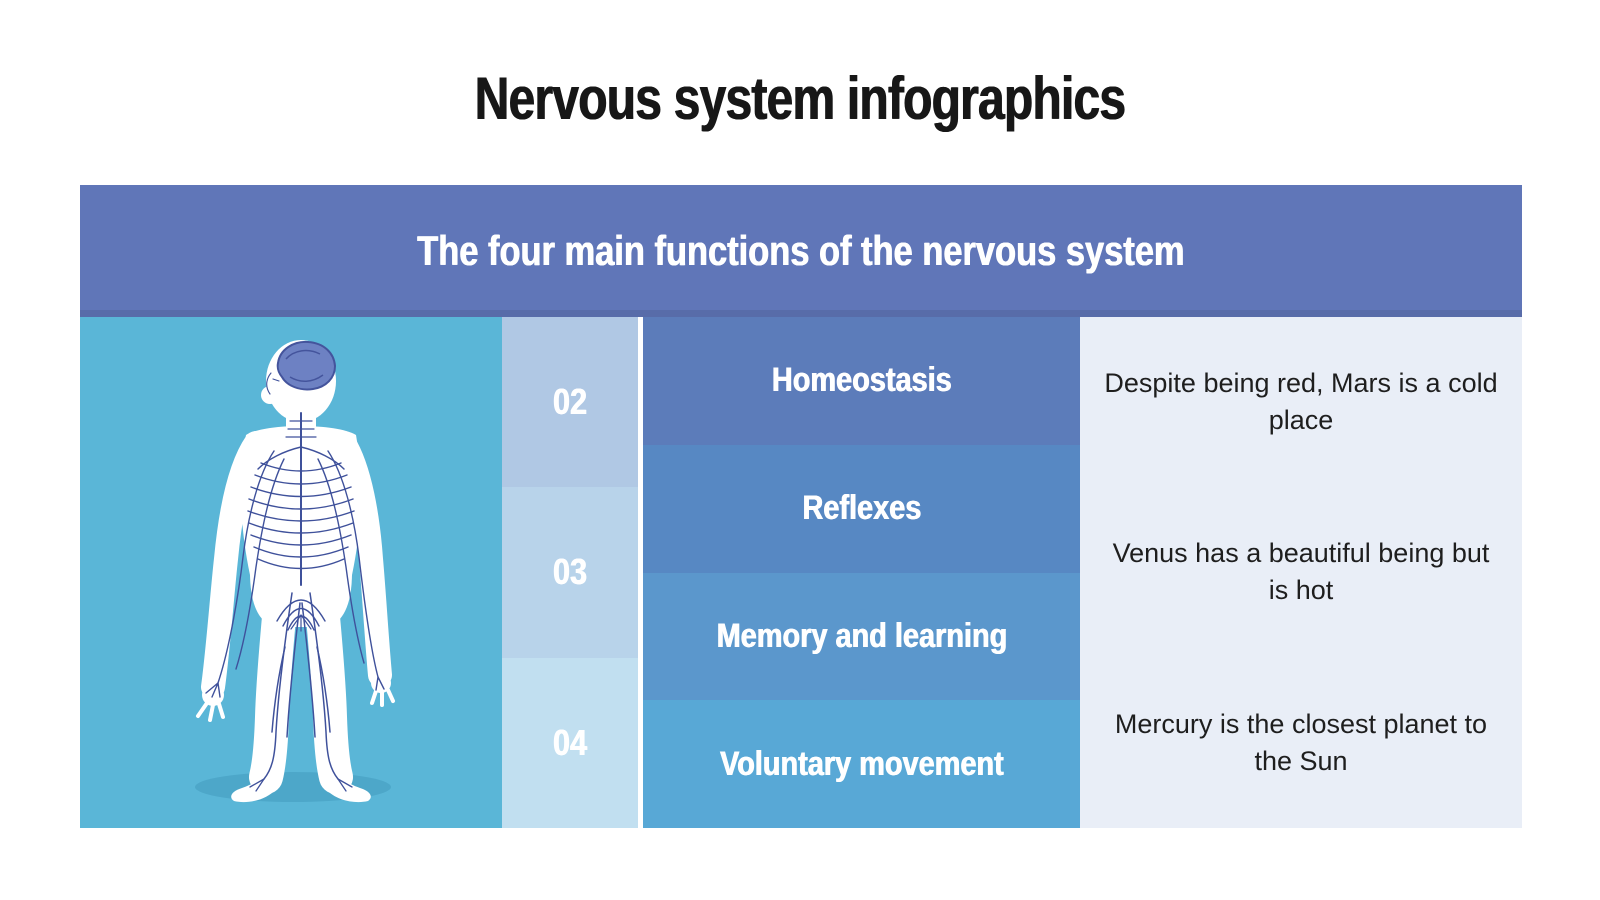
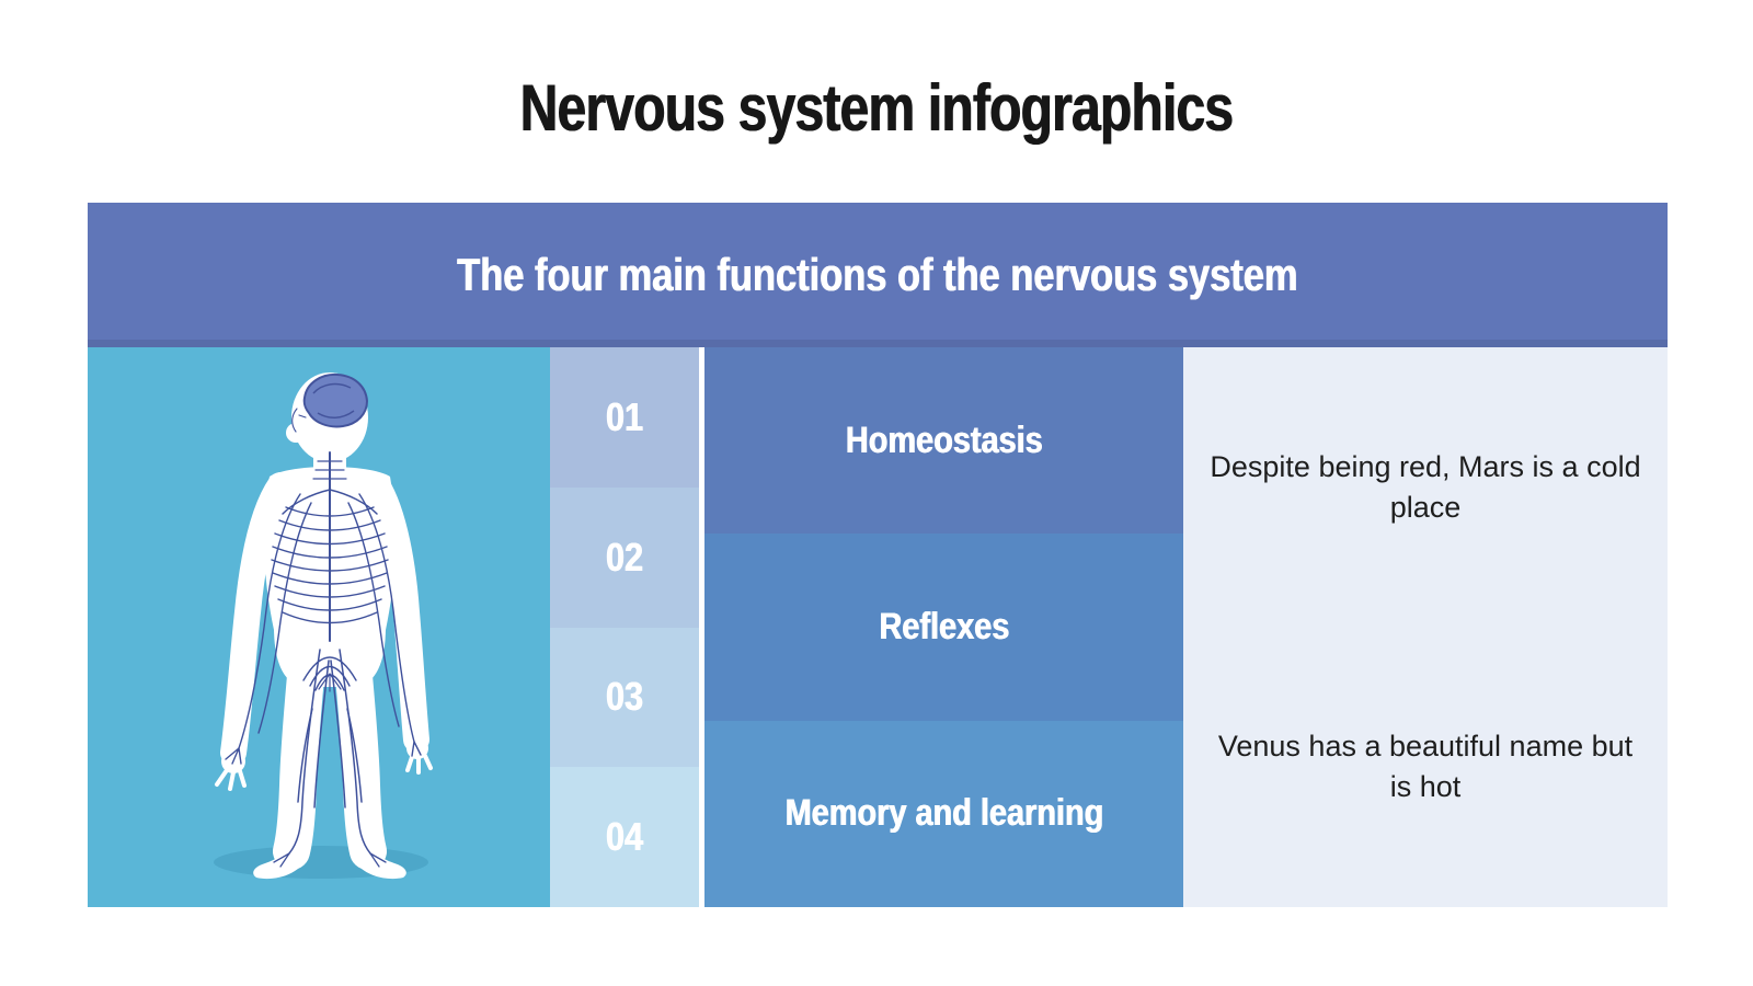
  Nervous system infographics
  The four main functions of the nervous system
+ 01
  02
  03
  04
  Homeostasis
  Reflexes
  Memory and learning
- Voluntary movement
  Despite being red, Mars is a cold place
- Venus has a beautiful being but is hot
+ Venus has a beautiful name but is hot
- Mercury is the closest planet to the Sun
